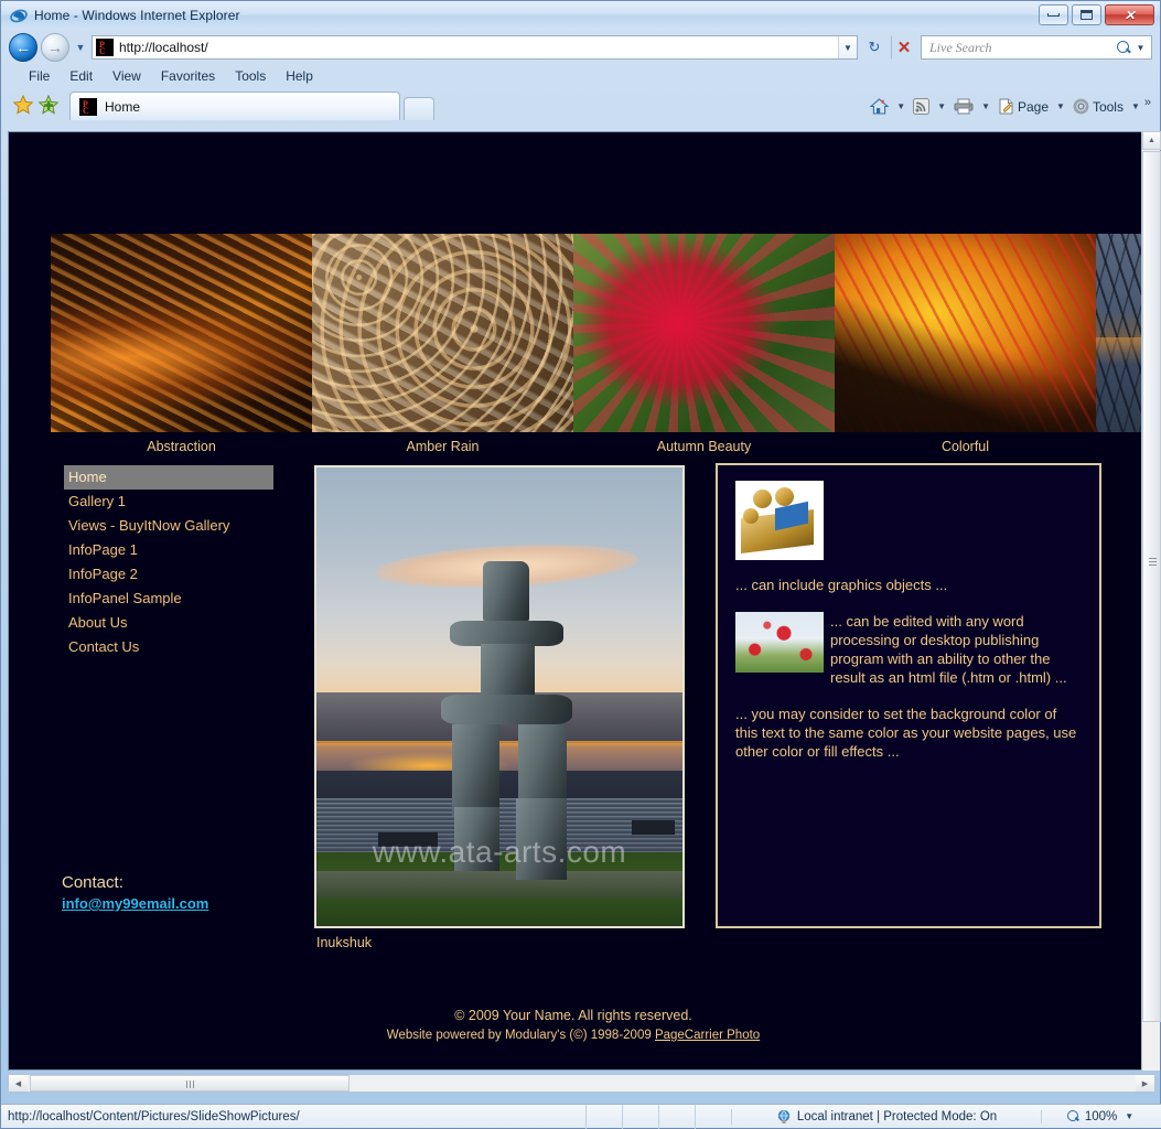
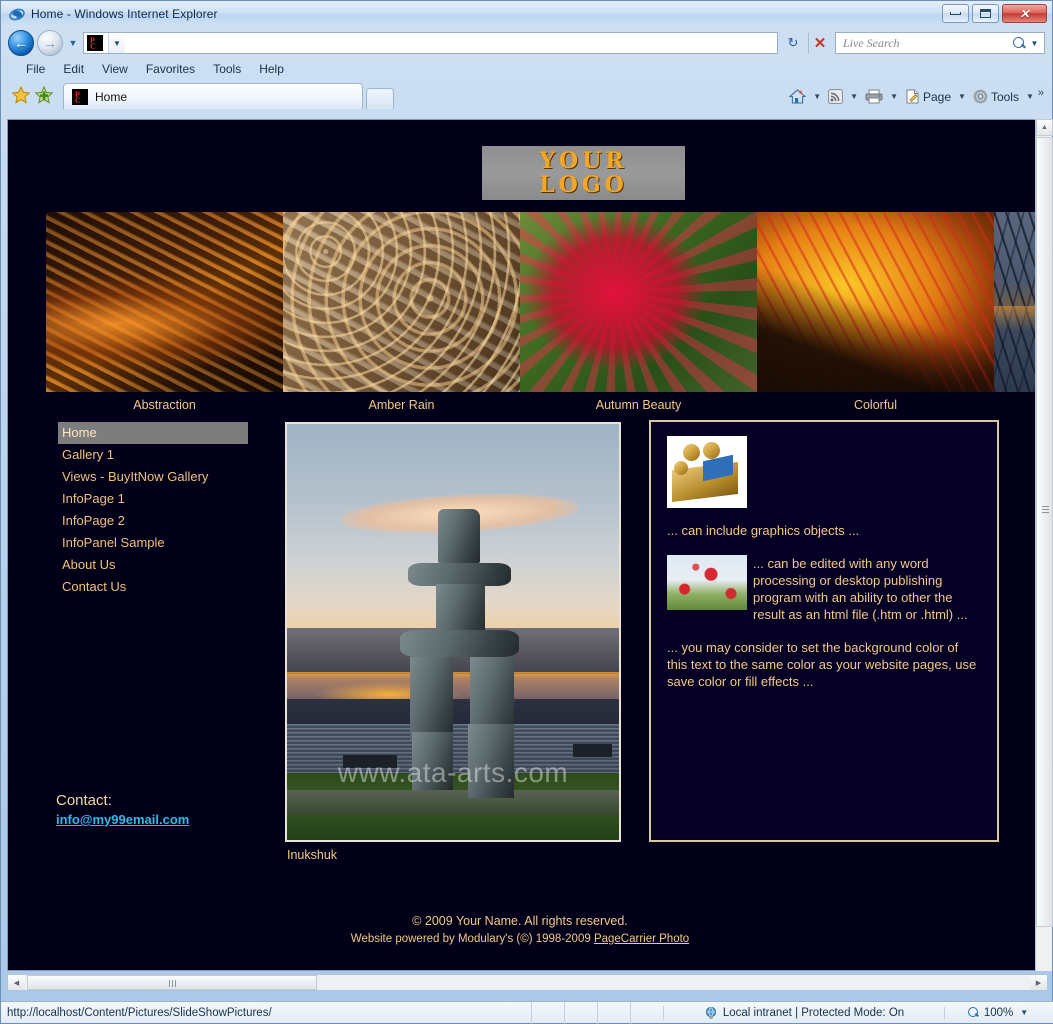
  Home - Windows Internet Explorer
  ✕
  ←
  →
  ▼
  P
  C
- http://localhost/
  ▼
  ↻
  ✕
  Live Search
  ▼
  File
  Edit
  View
  Favorites
  Tools
  Help
  P
  C
  Home
  ▼
  ▼
  ▼
  Page
  ▼
  Tools
  ▼
  »
+ YOUR
+ LOGO
  Abstraction
  Amber Rain
  Autumn Beauty
  Colorful
  Home
  Gallery 1
  Views - BuyItNow Gallery
  InfoPage 1
  InfoPage 2
  InfoPanel Sample
  About Us
  Contact Us
  Contact:
  info@my99email.com
  www.ata-arts.com
  Inukshuk
  ... can include graphics objects ...
  ... can be edited with any word processing or desktop publishing program with an ability to other the result as an html file (.htm or .html) ...
- ... you may consider to set the background color of this text to the same color as your website pages, use other color or fill effects ...
+ ... you may consider to set the background color of this text to the same color as your website pages, use save color or fill effects ...
  © 2009 Your Name. All rights reserved.
  Website powered by Modulary's (©) 1998-2009 PageCarrier Photo
  http://localhost/Content/Pictures/SlideShowPictures/
  Local intranet | Protected Mode: On
  100%
  ▼
